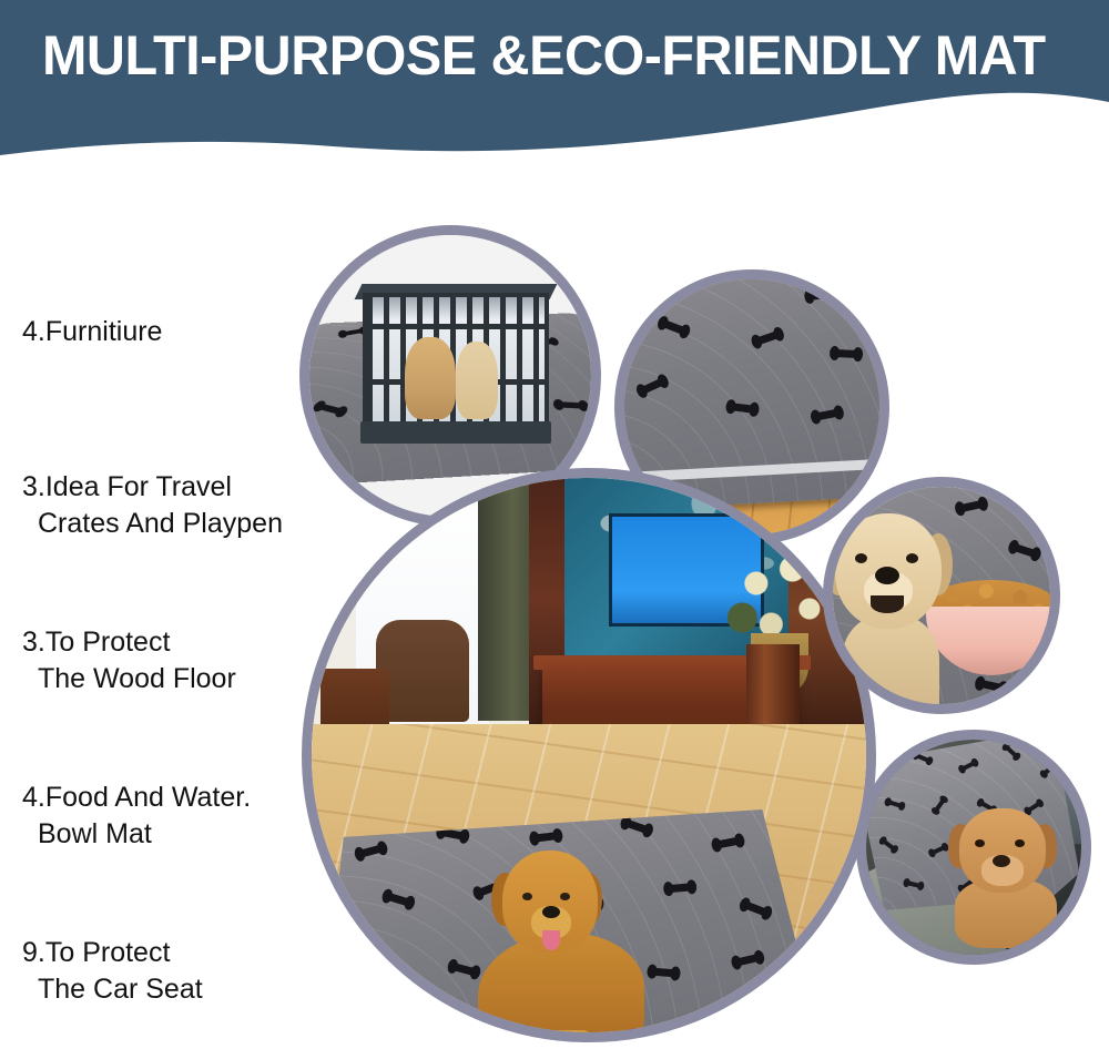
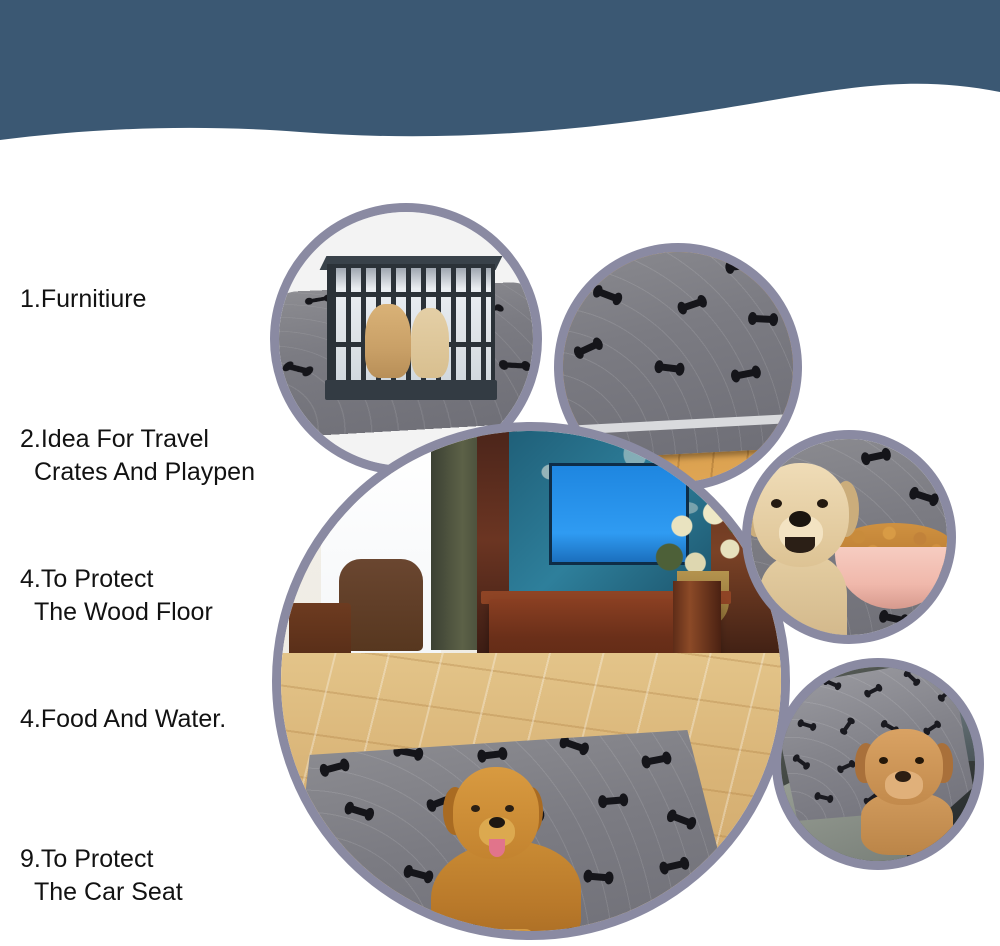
- MULTI-PURPOSE &ECO-FRIENDLY MAT
- 4.Furnitiure
+ 1.Furnitiure
- 3.Idea For Travel
+ 2.Idea For Travel
  Crates And Playpen
- 3.To Protect
+ 4.To Protect
  The Wood Floor
  4.Food And Water.
- Bowl Mat
  9.To Protect
  The Car Seat
